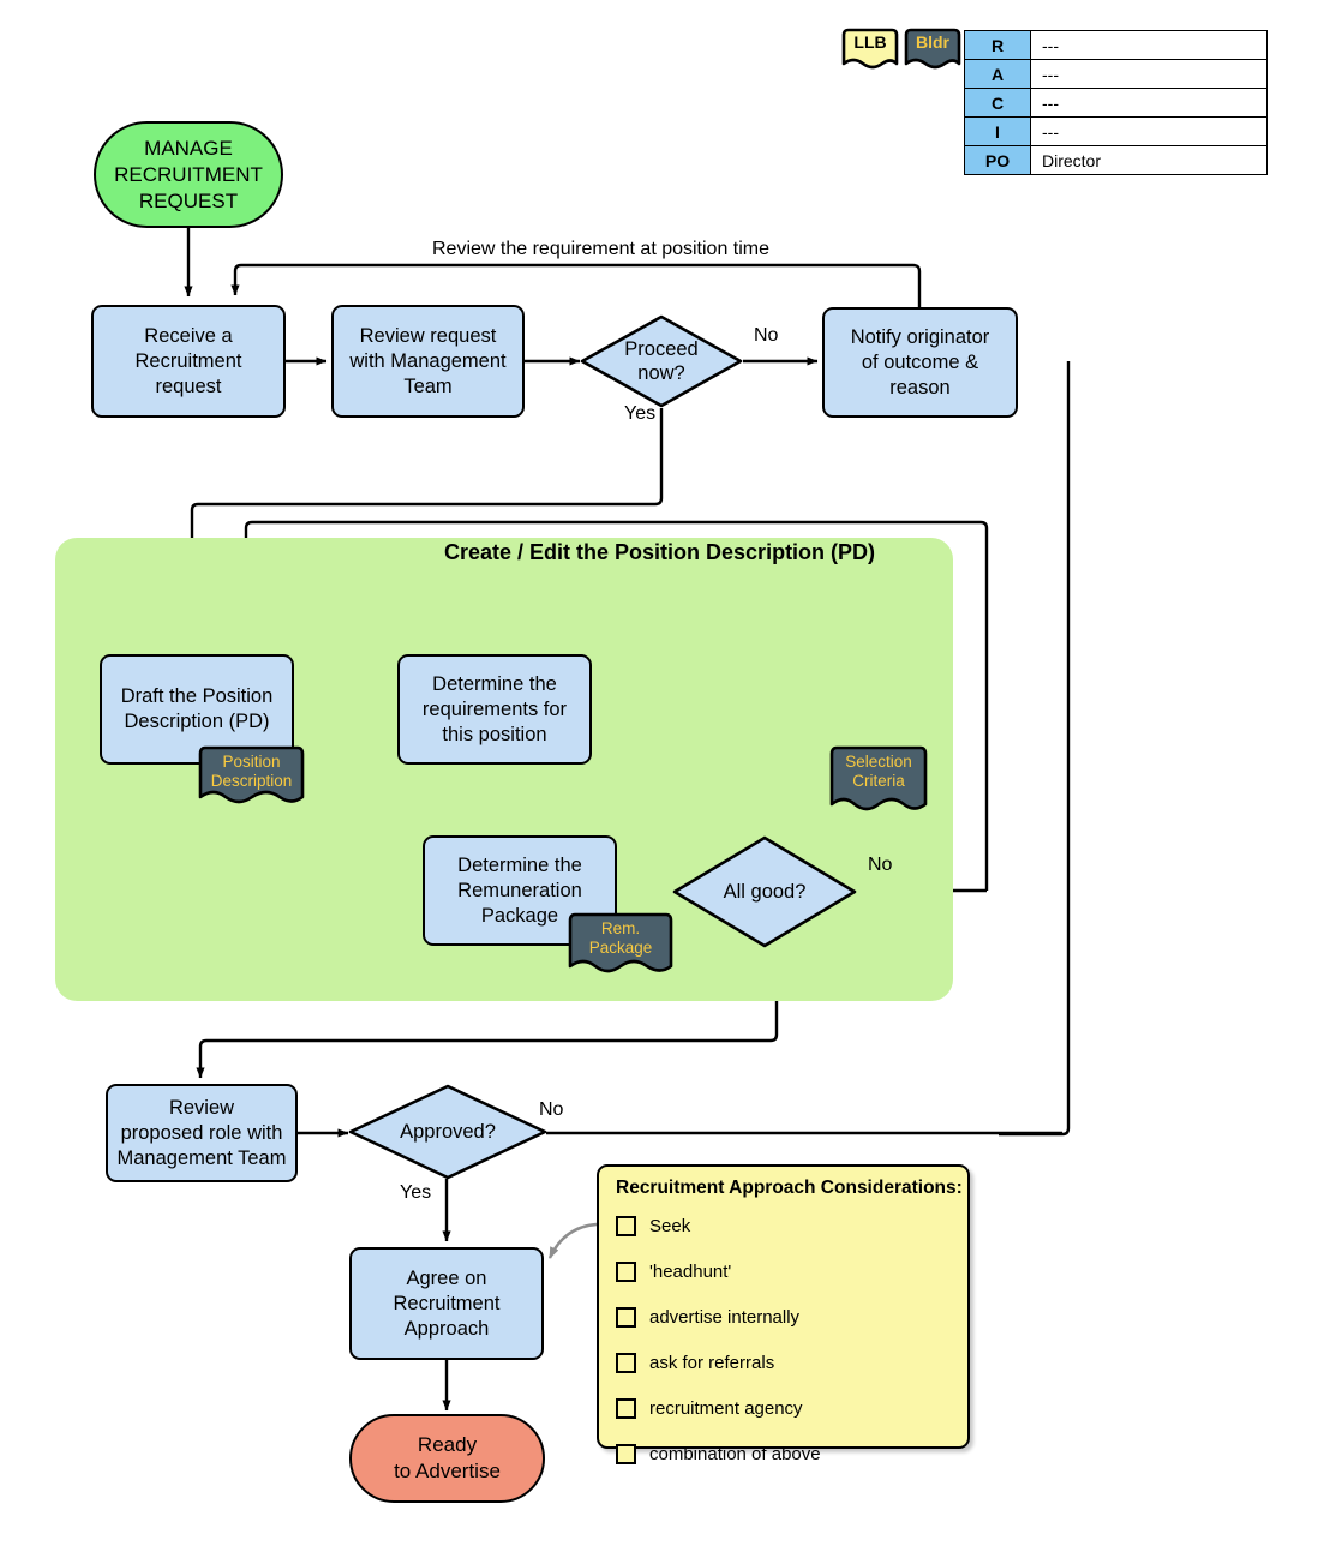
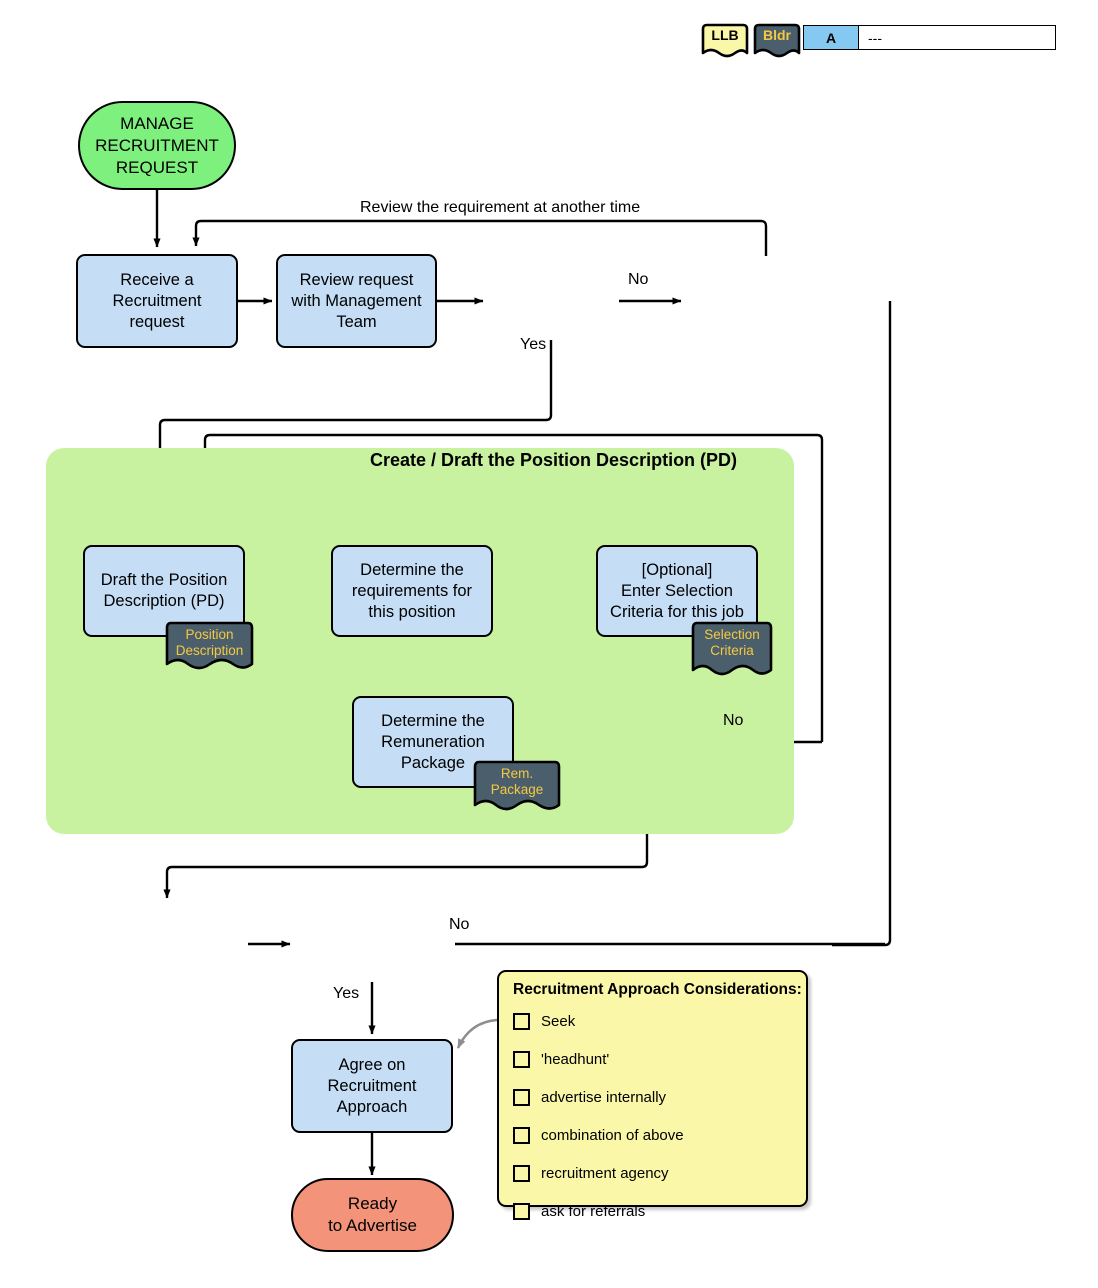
  MANAGE
  RECRUITMENT
  REQUEST
  Receive a
  Recruitment
  request
  Review request
  with Management
  Team
- Proceed
- now?
- Notify originator
- of outcome &
- reason
- Create / Edit the Position Description (PD)
+ Create / Draft the Position Description (PD)
  Draft the Position
  Description (PD)
  Determine the
  requirements for
  this position
+ [Optional]
+ Enter Selection
+ Criteria for this job
  Determine the
  Remuneration
  Package
- All good?
  Position
  Description
  Selection
  Criteria
  Rem.
  Package
- Review
- proposed role with
- Management Team
- Approved?
  Agree on
  Recruitment
  Approach
  Ready
  to Advertise
- Review the requirement at position time
+ Review the requirement at another time
  No
  Yes
  No
  No
  Yes
  LLB
  Bldr
- R	---
  A	---
- C	---
- I	---
- PO	Director
  Recruitment Approach Considerations:
  Seek
  'headhunt'
  advertise internally
- ask for referrals
+ combination of above
  recruitment agency
- combination of above
+ ask for referrals
